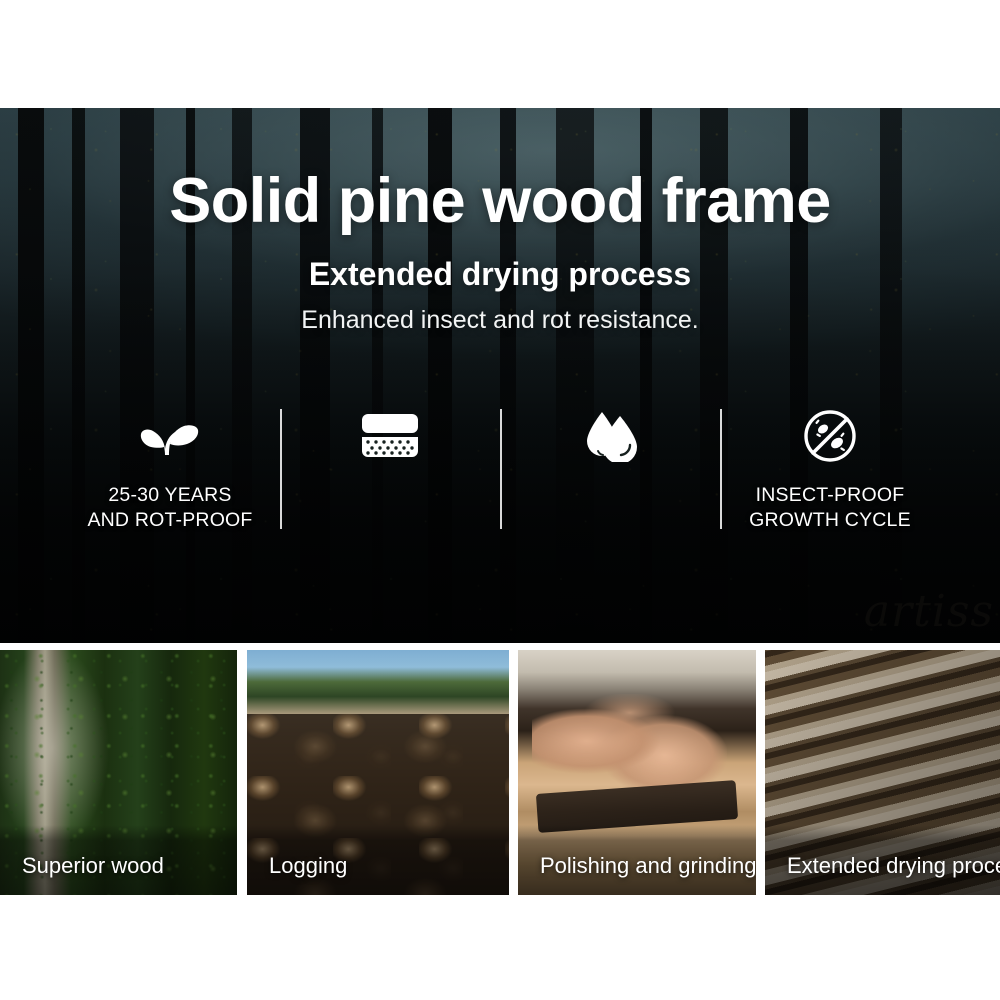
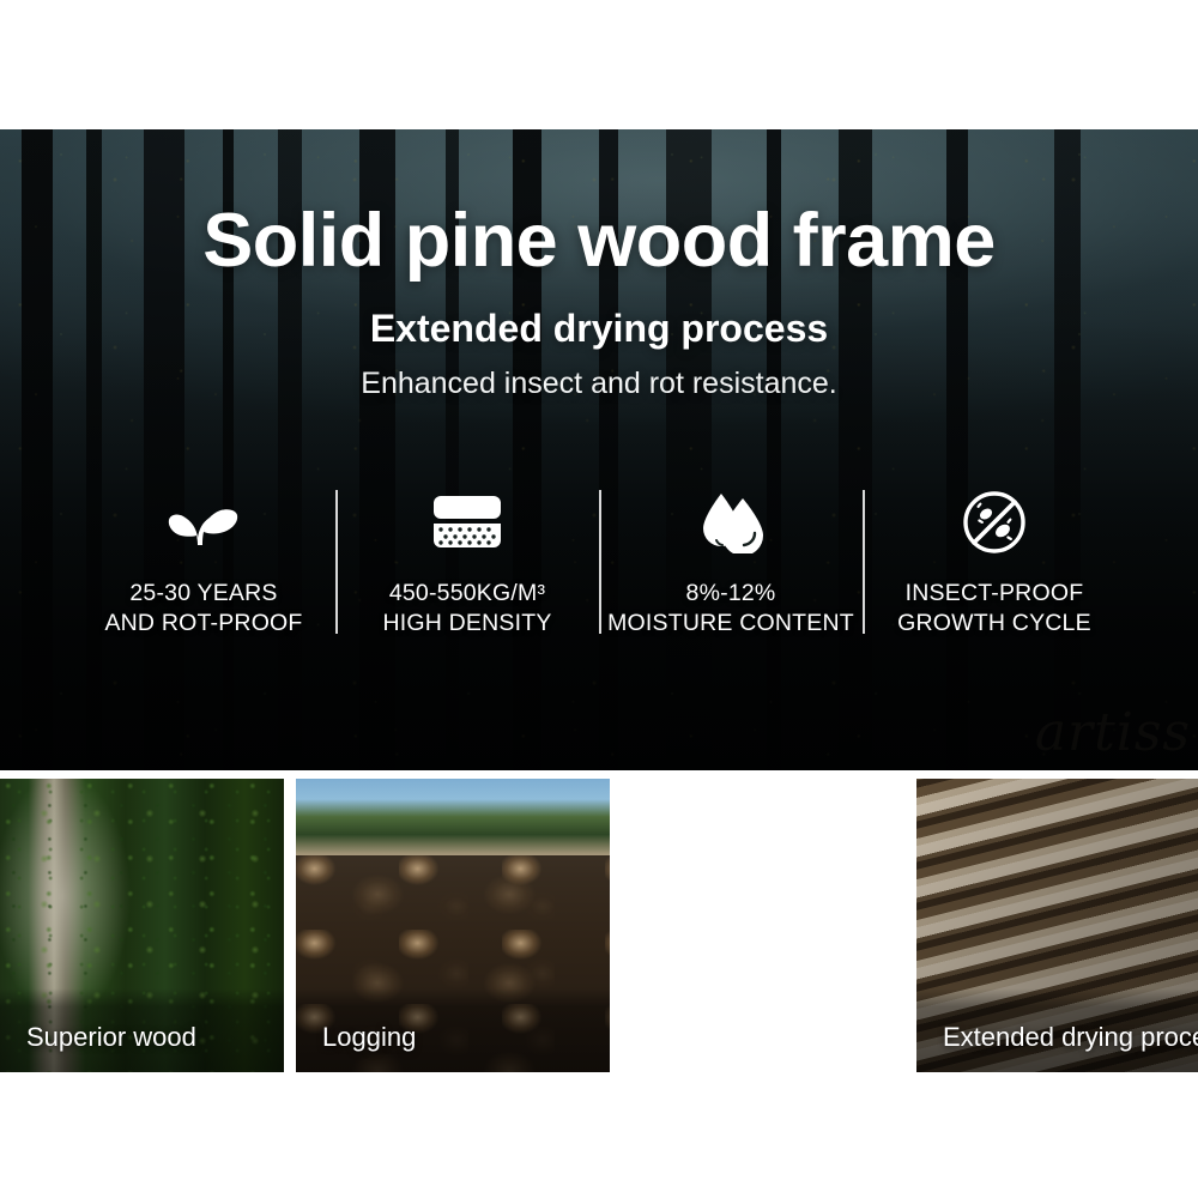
  Solid pine wood frame
  Extended drying process
  Enhanced insect and rot resistance.
  25-30 YEARS
  AND ROT-PROOF
+ 450-550KG/M³
+ HIGH DENSITY
+ 8%-12%
+ MOISTURE CONTENT
  INSECT-PROOF
  GROWTH CYCLE
  Superior wood
  Logging
- Polishing and grinding
  Extended drying proc
